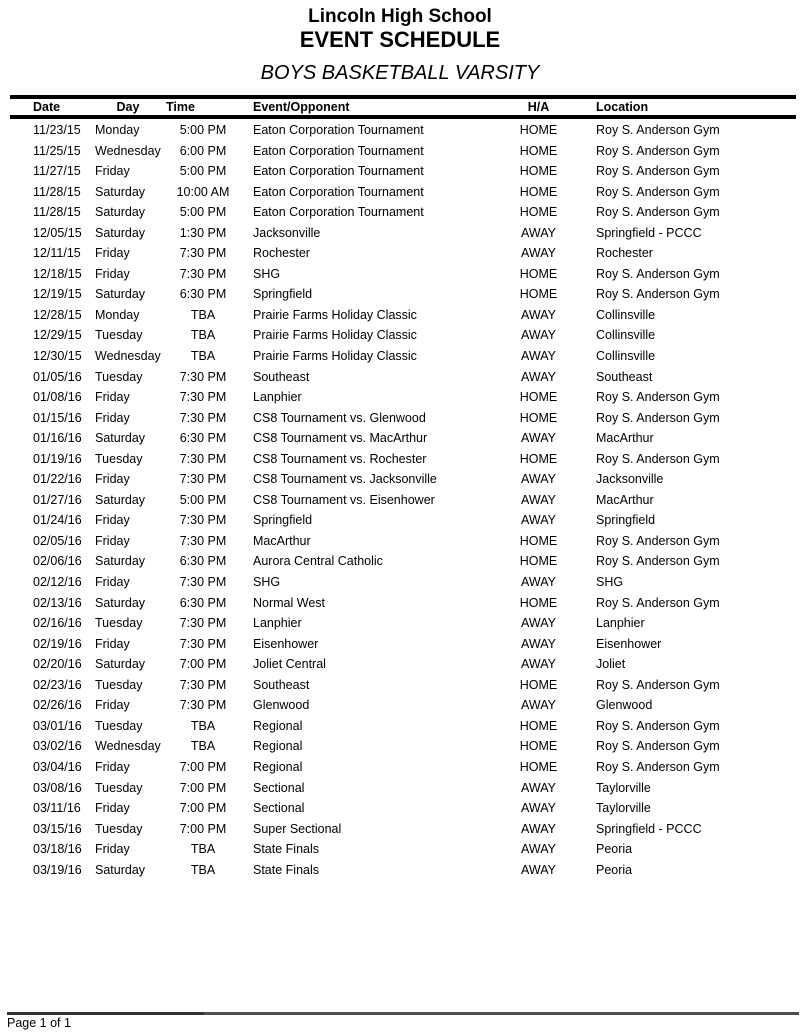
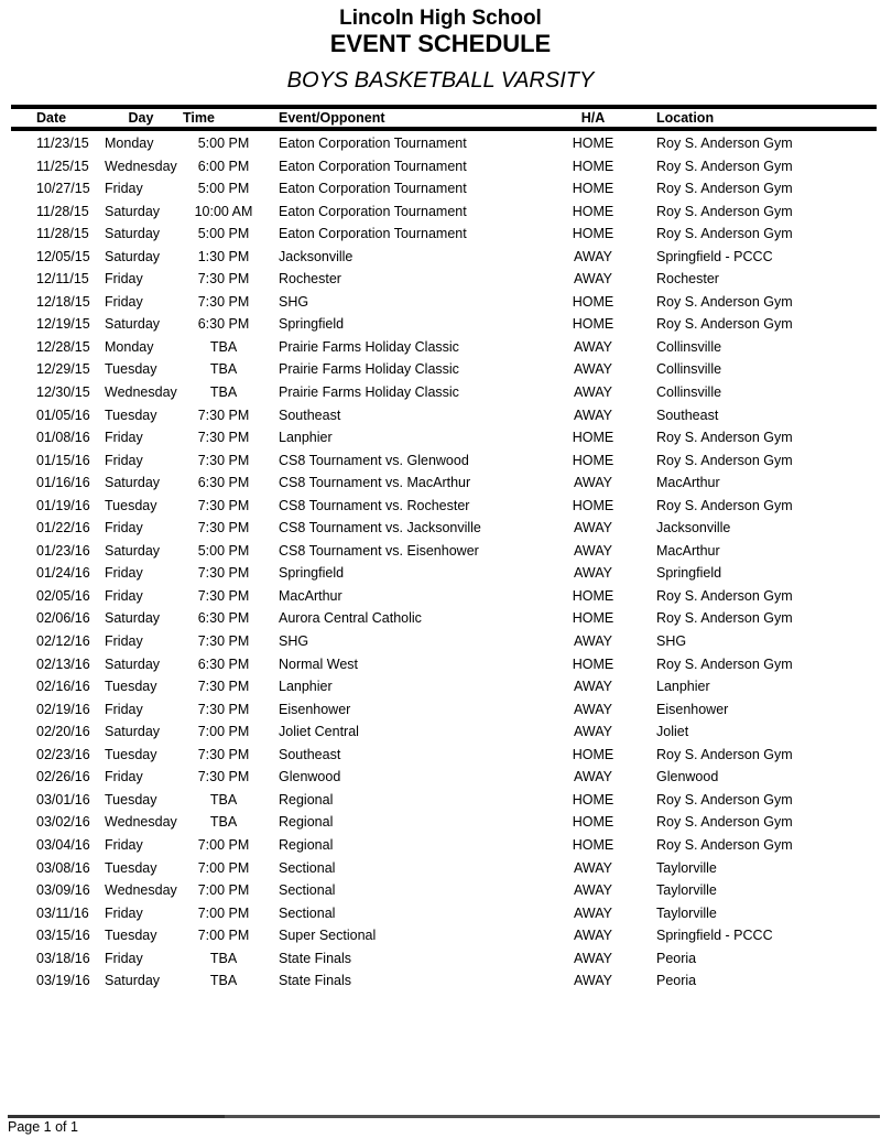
  Lincoln High School
  EVENT SCHEDULE
  BOYS BASKETBALL VARSITY
  Date	Day	Time	Event/Opponent	H/A	Location
  11/23/15	Monday	5:00 PM	Eaton Corporation Tournament	HOME	Roy S. Anderson Gym
  11/25/15	Wednesday	6:00 PM	Eaton Corporation Tournament	HOME	Roy S. Anderson Gym
- 11/27/15	Friday	5:00 PM	Eaton Corporation Tournament	HOME	Roy S. Anderson Gym
+ 10/27/15	Friday	5:00 PM	Eaton Corporation Tournament	HOME	Roy S. Anderson Gym
  11/28/15	Saturday	10:00 AM	Eaton Corporation Tournament	HOME	Roy S. Anderson Gym
  11/28/15	Saturday	5:00 PM	Eaton Corporation Tournament	HOME	Roy S. Anderson Gym
  12/05/15	Saturday	1:30 PM	Jacksonville	AWAY	Springfield - PCCC
  12/11/15	Friday	7:30 PM	Rochester	AWAY	Rochester
  12/18/15	Friday	7:30 PM	SHG	HOME	Roy S. Anderson Gym
  12/19/15	Saturday	6:30 PM	Springfield	HOME	Roy S. Anderson Gym
  12/28/15	Monday	TBA	Prairie Farms Holiday Classic	AWAY	Collinsville
  12/29/15	Tuesday	TBA	Prairie Farms Holiday Classic	AWAY	Collinsville
  12/30/15	Wednesday	TBA	Prairie Farms Holiday Classic	AWAY	Collinsville
  01/05/16	Tuesday	7:30 PM	Southeast	AWAY	Southeast
  01/08/16	Friday	7:30 PM	Lanphier	HOME	Roy S. Anderson Gym
  01/15/16	Friday	7:30 PM	CS8 Tournament vs. Glenwood	HOME	Roy S. Anderson Gym
  01/16/16	Saturday	6:30 PM	CS8 Tournament vs. MacArthur	AWAY	MacArthur
  01/19/16	Tuesday	7:30 PM	CS8 Tournament vs. Rochester	HOME	Roy S. Anderson Gym
  01/22/16	Friday	7:30 PM	CS8 Tournament vs. Jacksonville	AWAY	Jacksonville
- 01/27/16	Saturday	5:00 PM	CS8 Tournament vs. Eisenhower	AWAY	MacArthur
+ 01/23/16	Saturday	5:00 PM	CS8 Tournament vs. Eisenhower	AWAY	MacArthur
  01/24/16	Friday	7:30 PM	Springfield	AWAY	Springfield
  02/05/16	Friday	7:30 PM	MacArthur	HOME	Roy S. Anderson Gym
  02/06/16	Saturday	6:30 PM	Aurora Central Catholic	HOME	Roy S. Anderson Gym
  02/12/16	Friday	7:30 PM	SHG	AWAY	SHG
  02/13/16	Saturday	6:30 PM	Normal West	HOME	Roy S. Anderson Gym
  02/16/16	Tuesday	7:30 PM	Lanphier	AWAY	Lanphier
  02/19/16	Friday	7:30 PM	Eisenhower	AWAY	Eisenhower
  02/20/16	Saturday	7:00 PM	Joliet Central	AWAY	Joliet
  02/23/16	Tuesday	7:30 PM	Southeast	HOME	Roy S. Anderson Gym
  02/26/16	Friday	7:30 PM	Glenwood	AWAY	Glenwood
  03/01/16	Tuesday	TBA	Regional	HOME	Roy S. Anderson Gym
  03/02/16	Wednesday	TBA	Regional	HOME	Roy S. Anderson Gym
  03/04/16	Friday	7:00 PM	Regional	HOME	Roy S. Anderson Gym
  03/08/16	Tuesday	7:00 PM	Sectional	AWAY	Taylorville
+ 03/09/16	Wednesday	7:00 PM	Sectional	AWAY	Taylorville
  03/11/16	Friday	7:00 PM	Sectional	AWAY	Taylorville
  03/15/16	Tuesday	7:00 PM	Super Sectional	AWAY	Springfield - PCCC
  03/18/16	Friday	TBA	State Finals	AWAY	Peoria
  03/19/16	Saturday	TBA	State Finals	AWAY	Peoria
  Page 1 of 1
